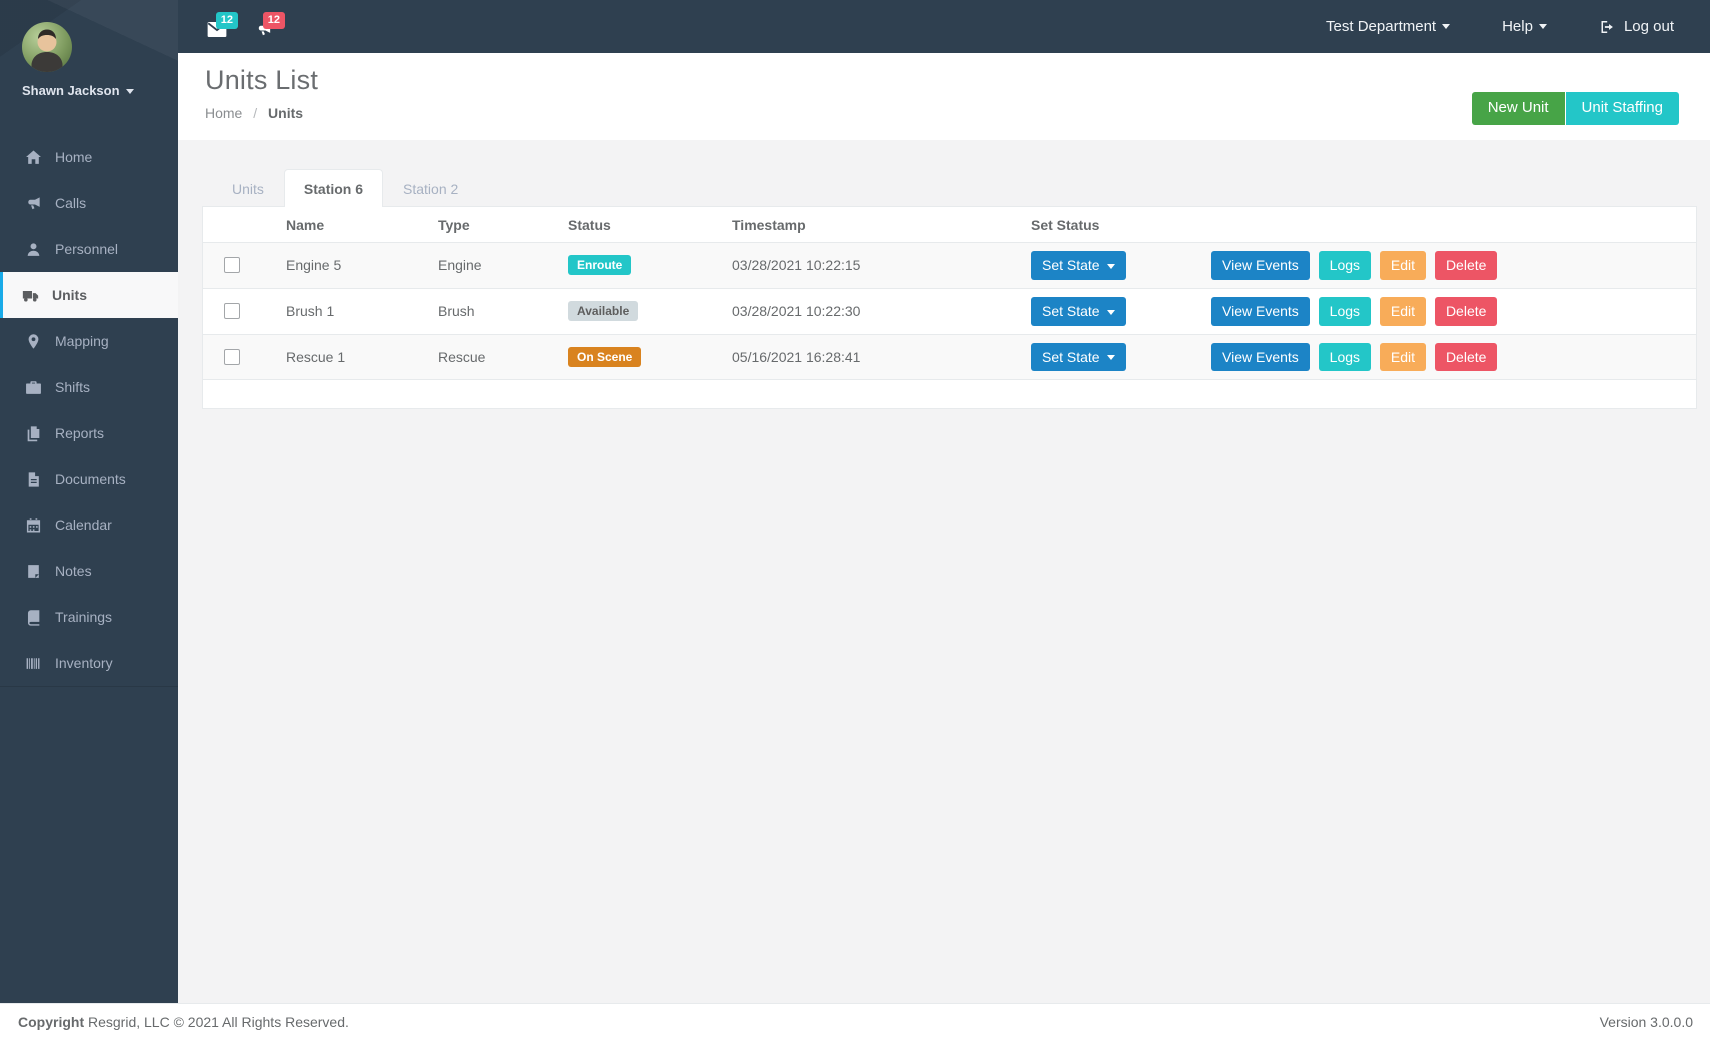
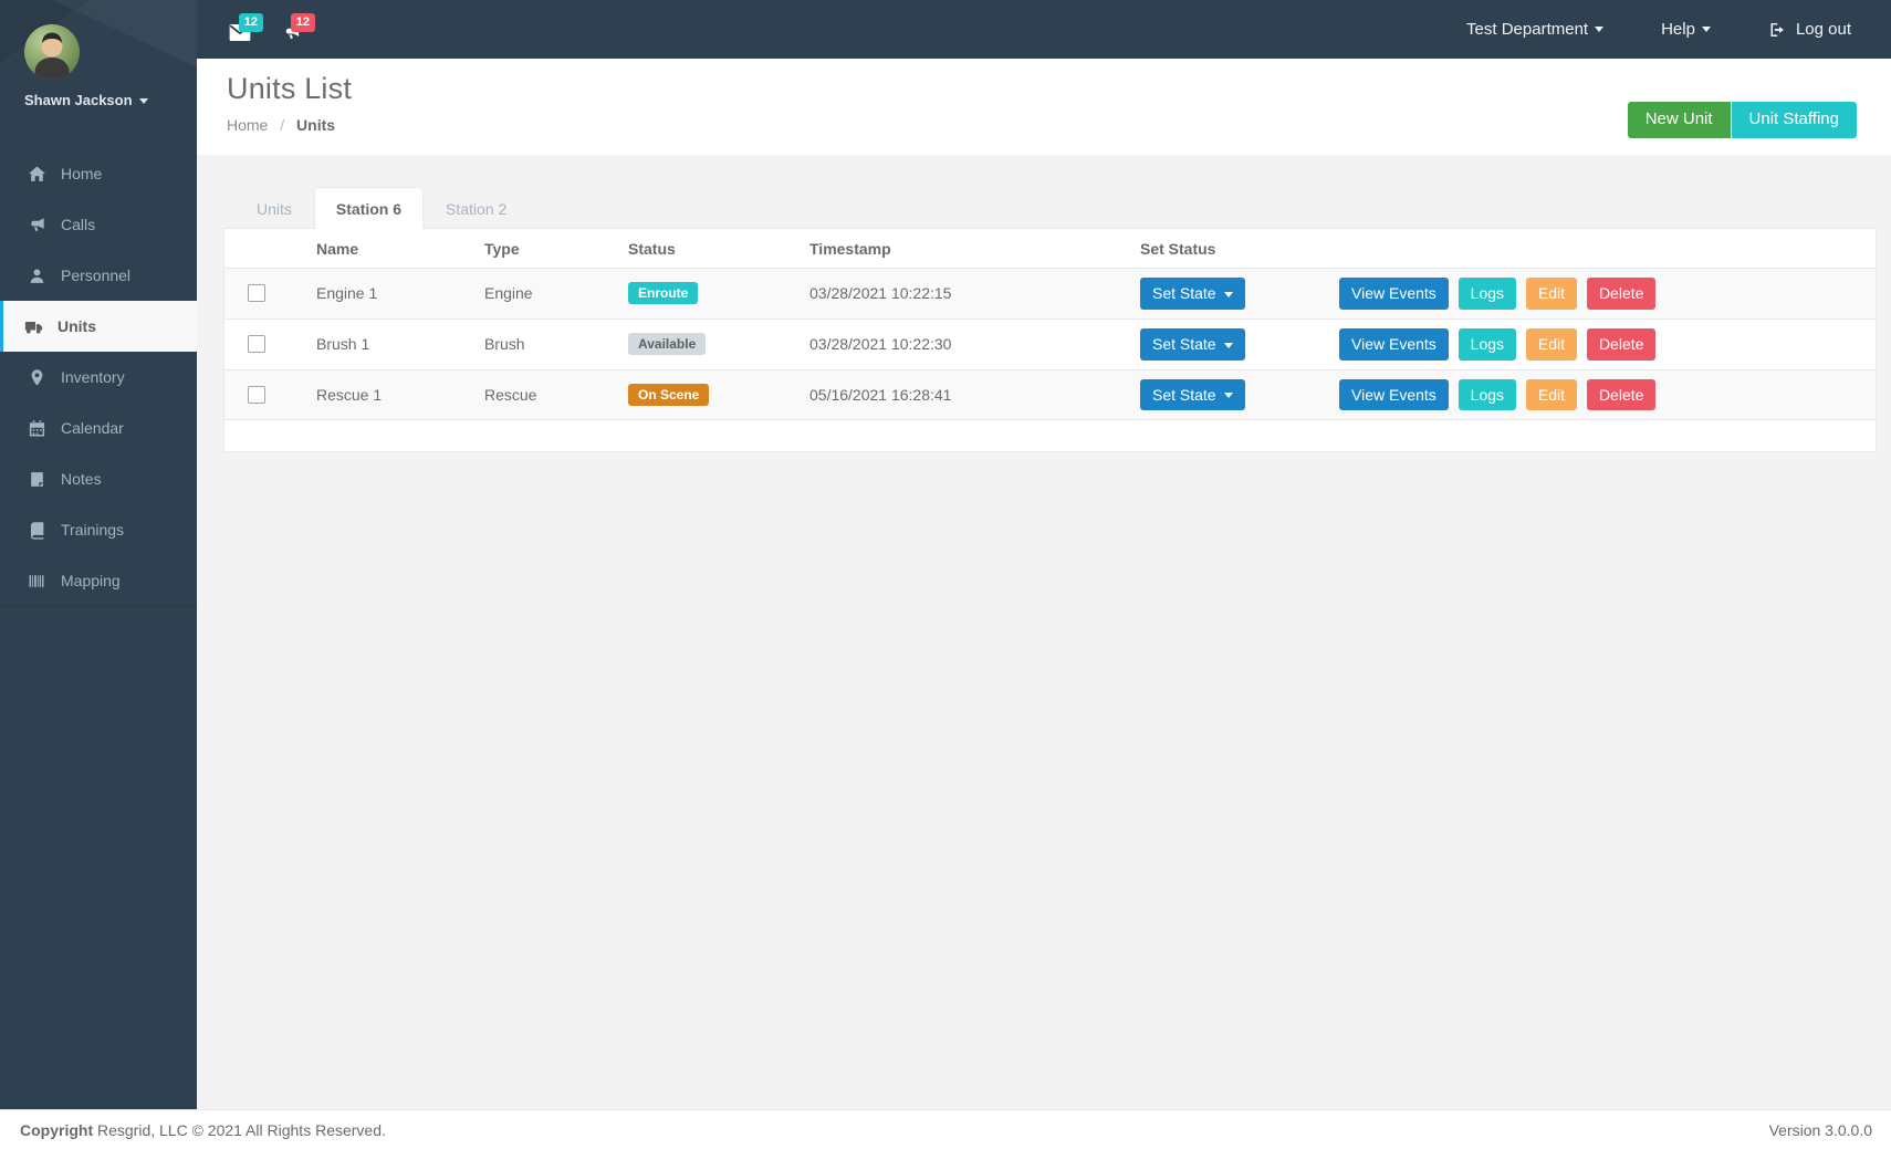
  Shawn Jackson
  Home
  Calls
  Personnel
  Units
- Mapping
+ Inventory
- Shifts
- Reports
- Documents
  Calendar
  Notes
  Trainings
- Inventory
+ Mapping
  12
  12
  Test Department
  Help
  Log out
  Units List
  Home / Units
  New Unit
  Unit Staffing
  Units
  Station 6
  Station 2
  	Name	Type	Status	Timestamp	Set Status
- 	Engine 5	Engine	Enroute	03/28/2021 10:22:15	Set State	View Events Logs Edit Delete
+ 	Engine 1	Engine	Enroute	03/28/2021 10:22:15	Set State	View Events Logs Edit Delete
  	Brush 1	Brush	Available	03/28/2021 10:22:30	Set State	View Events Logs Edit Delete
  	Rescue 1	Rescue	On Scene	05/16/2021 16:28:41	Set State	View Events Logs Edit Delete
  Copyright Resgrid, LLC © 2021 All Rights Reserved.
  Version 3.0.0.0
